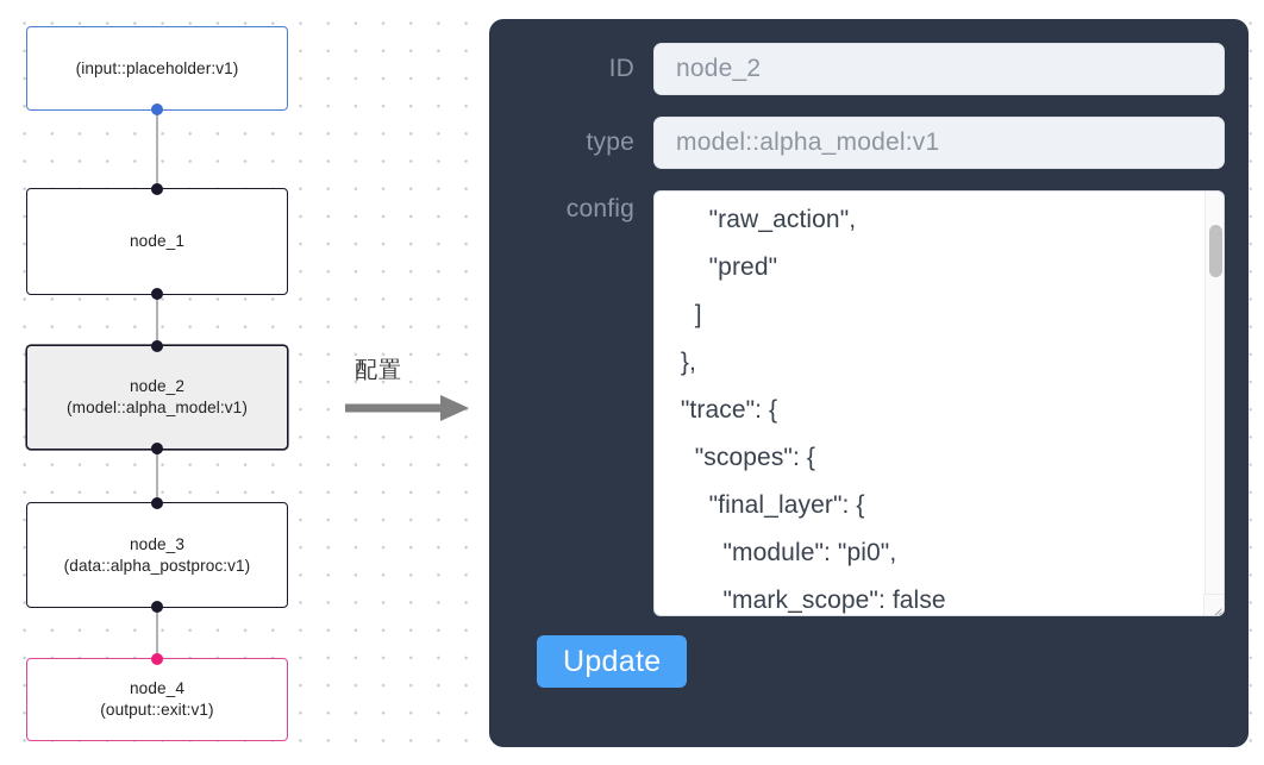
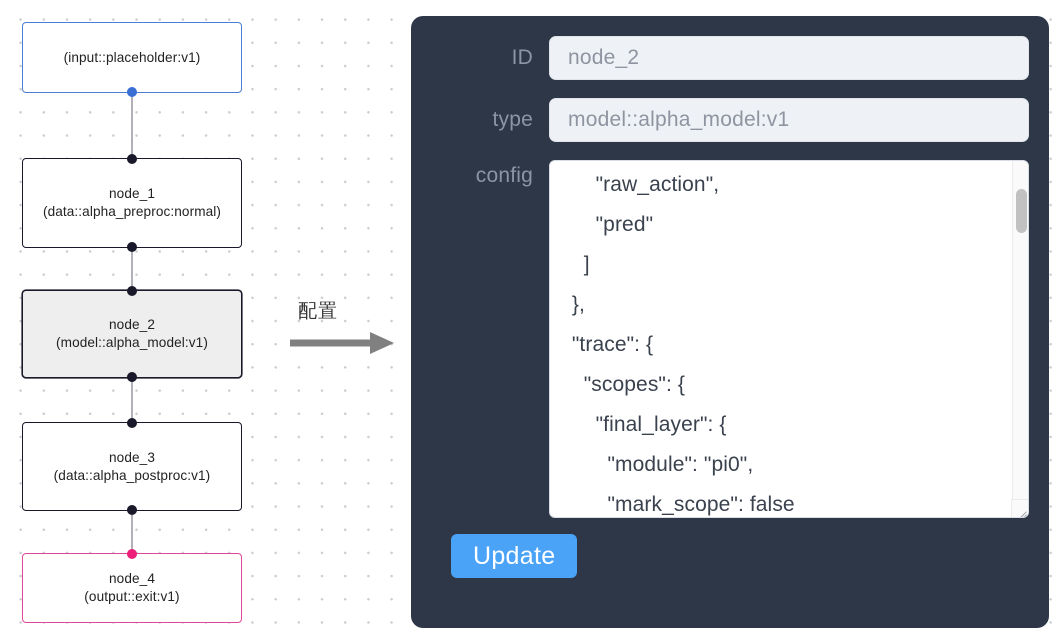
  (input::placeholder:v1)
  node_1
+ (data::alpha_preproc:normal)
  node_2
  (model::alpha_model:v1)
  node_3
  (data::alpha_postproc:v1)
  node_4
  (output::exit:v1)
  配置
  ID
  node_2
  type
  model::alpha_model:v1
  config
  "raw_action",
  "pred"
  ]
  },
  "trace": {
  "scopes": {
  "final_layer": {
  "module": "pi0",
  "mark_scope": false
  Update
